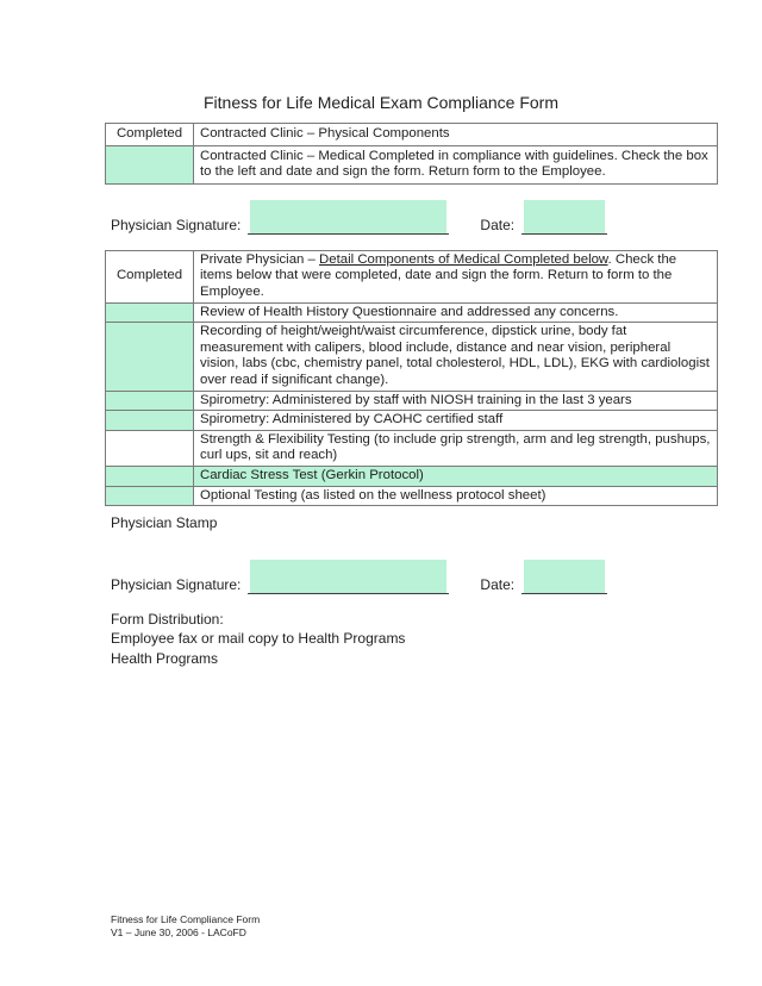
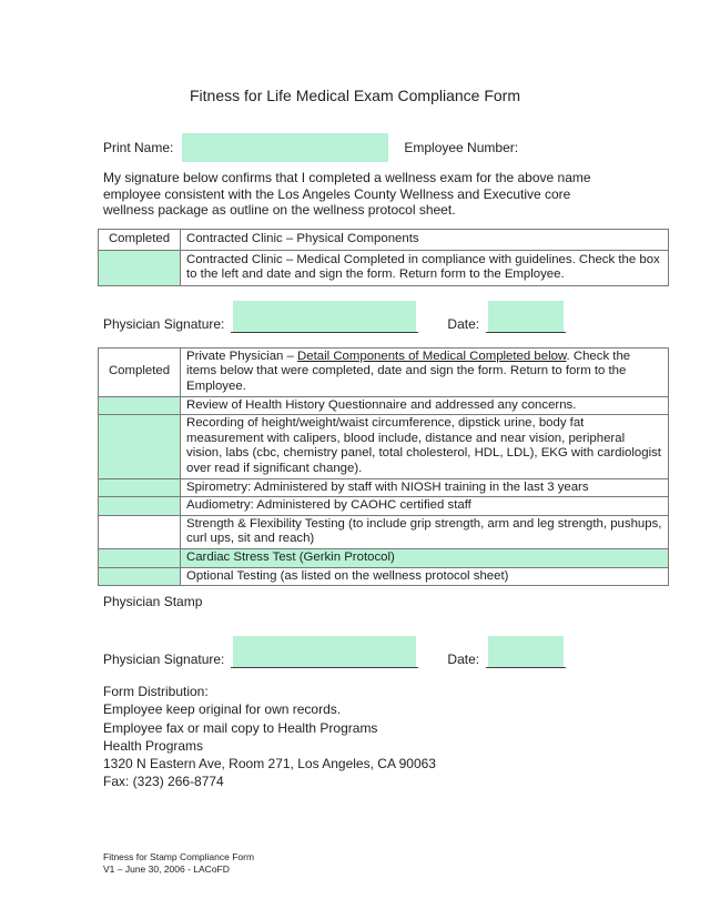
  Fitness for Life Medical Exam Compliance Form
+ Print Name:
+ Employee Number:
+ My signature below confirms that I completed a wellness exam for the above name employee consistent with the Los Angeles County Wellness and Executive core wellness package as outline on the wellness protocol sheet.
  Completed	Contracted Clinic – Physical Components
  	Contracted Clinic – Medical Completed in compliance with guidelines. Check the box to the left and date and sign the form. Return form to the Employee.
  Physician Signature:
  Date:
  Completed	Private Physician – Detail Components of Medical Completed below. Check the items below that were completed, date and sign the form. Return to form to the Employee.
  	Review of Health History Questionnaire and addressed any concerns.
  	Recording of height/weight/waist circumference, dipstick urine, body fat measurement with calipers, blood include, distance and near vision, peripheral vision, labs (cbc, chemistry panel, total cholesterol, HDL, LDL), EKG with cardiologist over read if significant change).
  	Spirometry: Administered by staff with NIOSH training in the last 3 years
- 	Spirometry: Administered by CAOHC certified staff
+ 	Audiometry: Administered by CAOHC certified staff
  	Strength & Flexibility Testing (to include grip strength, arm and leg strength, pushups, curl ups, sit and reach)
  	Cardiac Stress Test (Gerkin Protocol)
  	Optional Testing (as listed on the wellness protocol sheet)
  Physician Stamp
  Physician Signature:
  Date:
  Form Distribution:
+ Employee keep original for own records.
  Employee fax or mail copy to Health Programs
  Health Programs
+ 1320 N Eastern Ave, Room 271, Los Angeles, CA 90063
+ Fax: (323) 266-8774
- Fitness for Life Compliance Form
+ Fitness for Stamp Compliance Form
  V1 – June 30, 2006 - LACoFD
